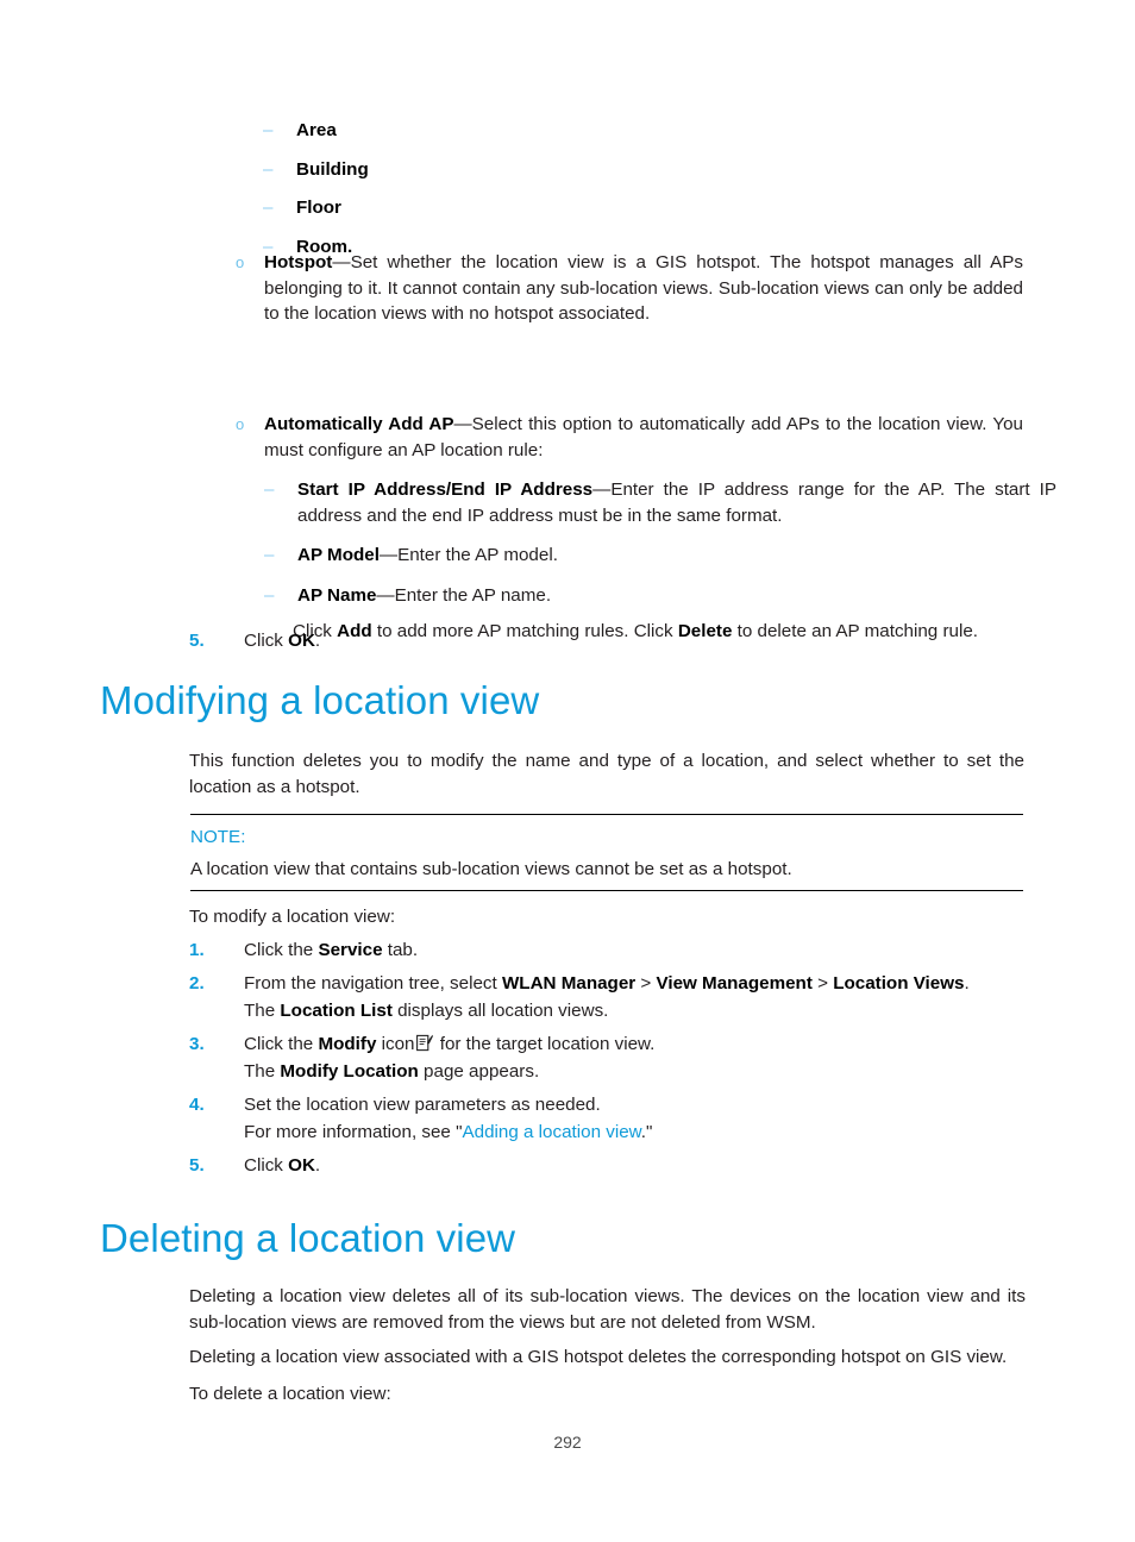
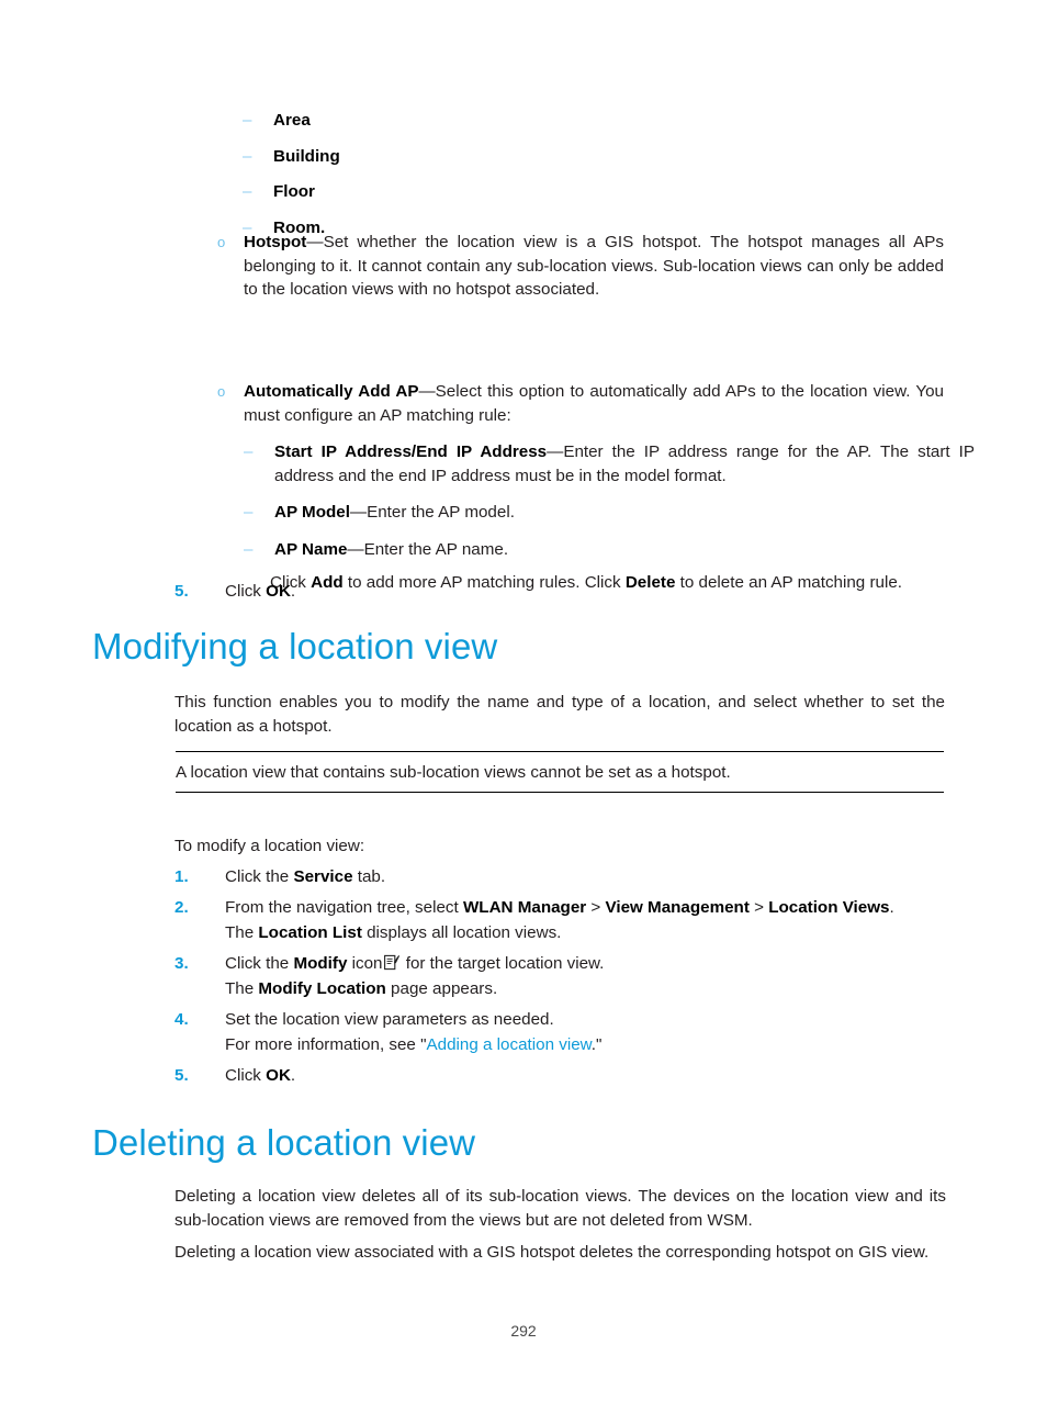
  –
  Area
  –
  Building
  –
  Floor
  –
  Room.
  o
  Hotspot—Set whether the location view is a GIS hotspot. The hotspot manages all APs belonging to it. It cannot contain any sub-location views. Sub-location views can only be added to the location views with no hotspot associated.
  o
- Automatically Add AP—Select this option to automatically add APs to the location view. You must configure an AP location rule:
+ Automatically Add AP—Select this option to automatically add APs to the location view. You must configure an AP matching rule:
  –
- Start IP Address/End IP Address—Enter the IP address range for the AP. The start IP address and the end IP address must be in the same format.
+ Start IP Address/End IP Address—Enter the IP address range for the AP. The start IP address and the end IP address must be in the model format.
  –
  AP Model—Enter the AP model.
  –
  AP Name—Enter the AP name.
  Click Add to add more AP matching rules. Click Delete to delete an AP matching rule.
  5.
  Click OK.
  Modifying a location view
- This function deletes you to modify the name and type of a location, and select whether to set the location as a hotspot.
+ This function enables you to modify the name and type of a location, and select whether to set the location as a hotspot.
- NOTE:
  A location view that contains sub-location views cannot be set as a hotspot.
  To modify a location view:
  1.
  Click the Service tab.
  2.
  From the navigation tree, select WLAN Manager > View Management > Location Views.
  The Location List displays all location views.
  3.
  Click the Modify icon for the target location view.
  The Modify Location page appears.
  4.
  Set the location view parameters as needed.
  For more information, see "Adding a location view."
  5.
  Click OK.
  Deleting a location view
  Deleting a location view deletes all of its sub-location views. The devices on the location view and its sub-location views are removed from the views but are not deleted from WSM.
  Deleting a location view associated with a GIS hotspot deletes the corresponding hotspot on GIS view.
- To delete a location view:
  292
